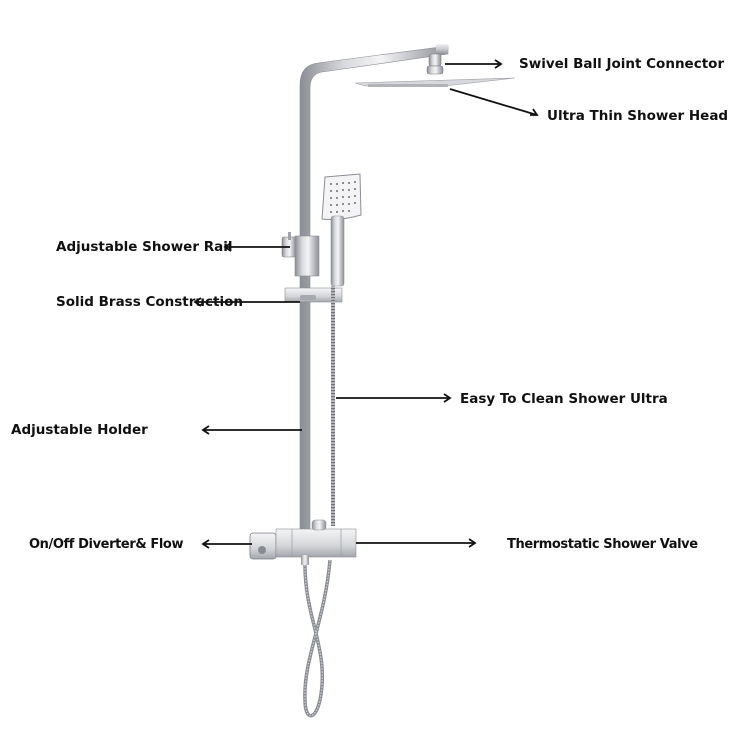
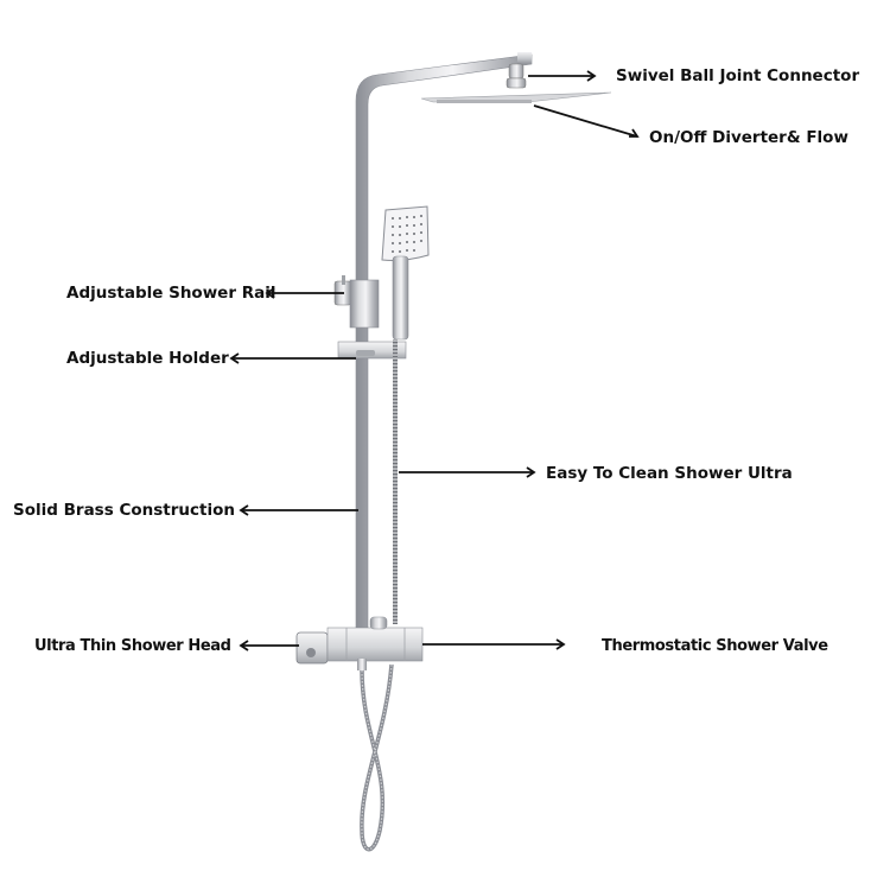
  Swivel Ball Joint Connector
- Ultra Thin Shower Head
+ On/Off Diverter& Flow
  Adjustable Shower Rail
- Solid Brass Construction
+ Adjustable Holder
  Easy To Clean Shower Ultra
- Adjustable Holder
+ Solid Brass Construction
- On/Off Diverter& Flow
+ Ultra Thin Shower Head
  Thermostatic Shower Valve
